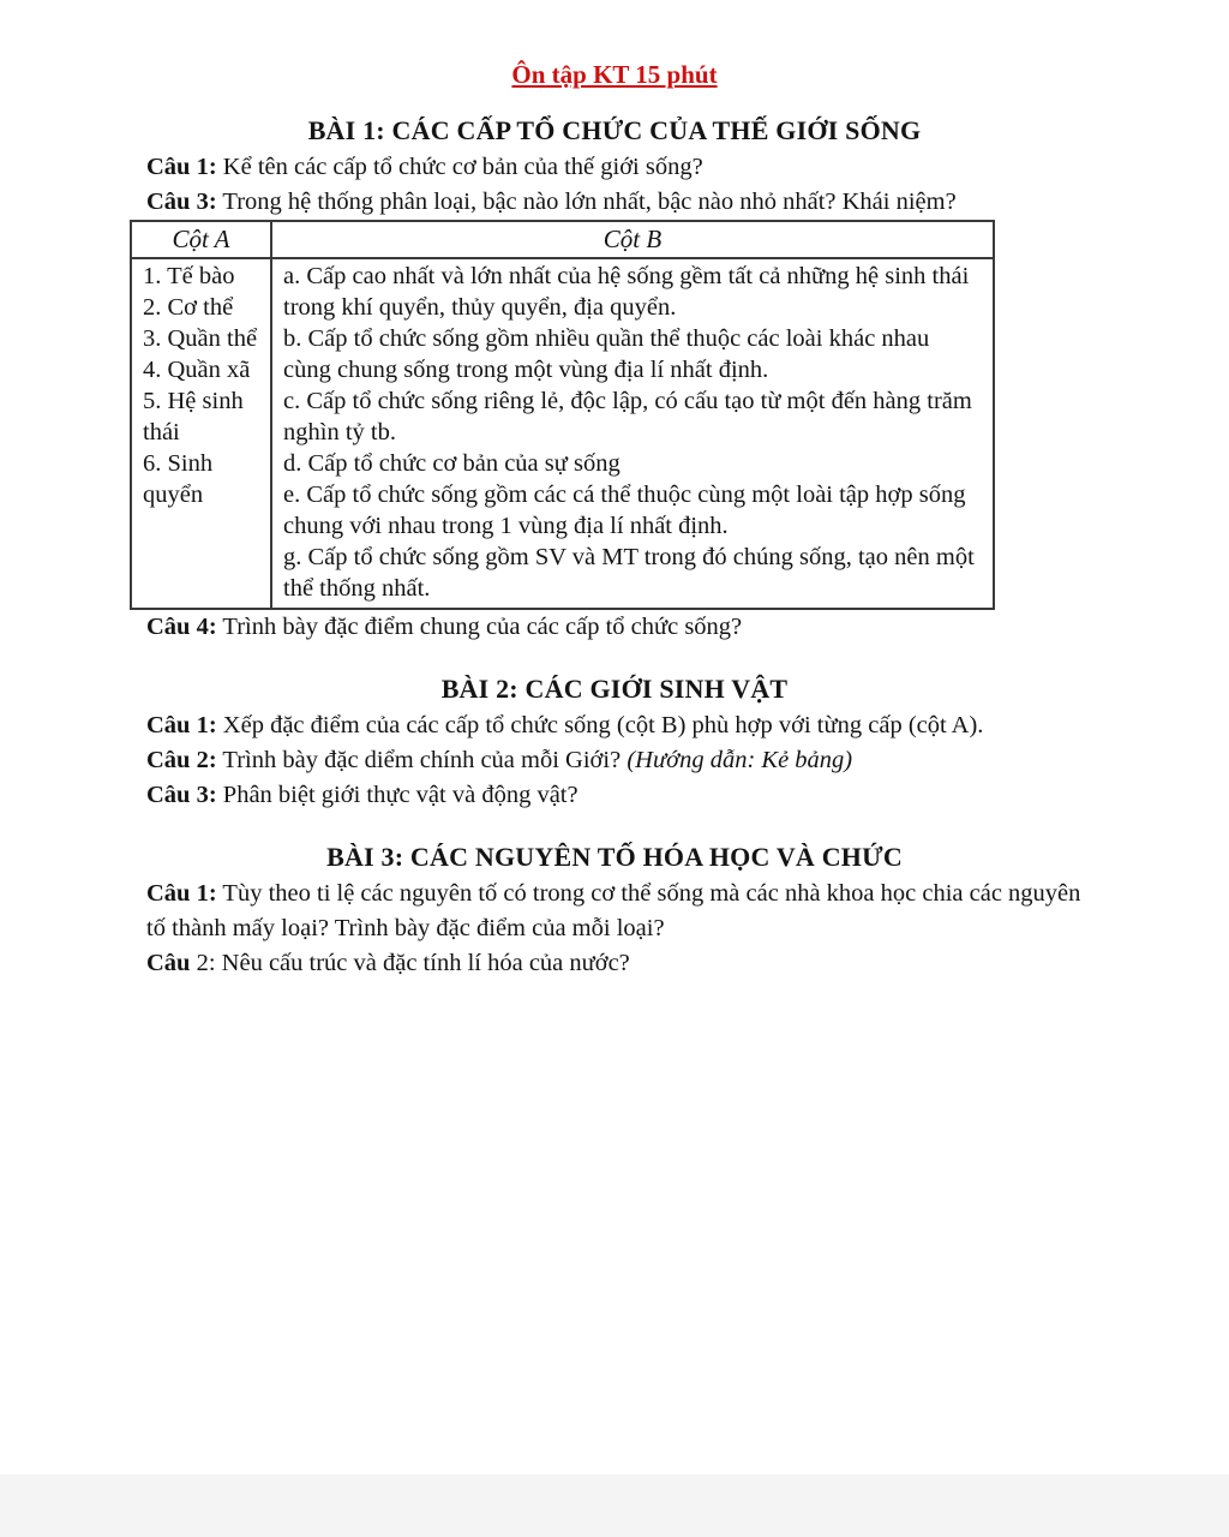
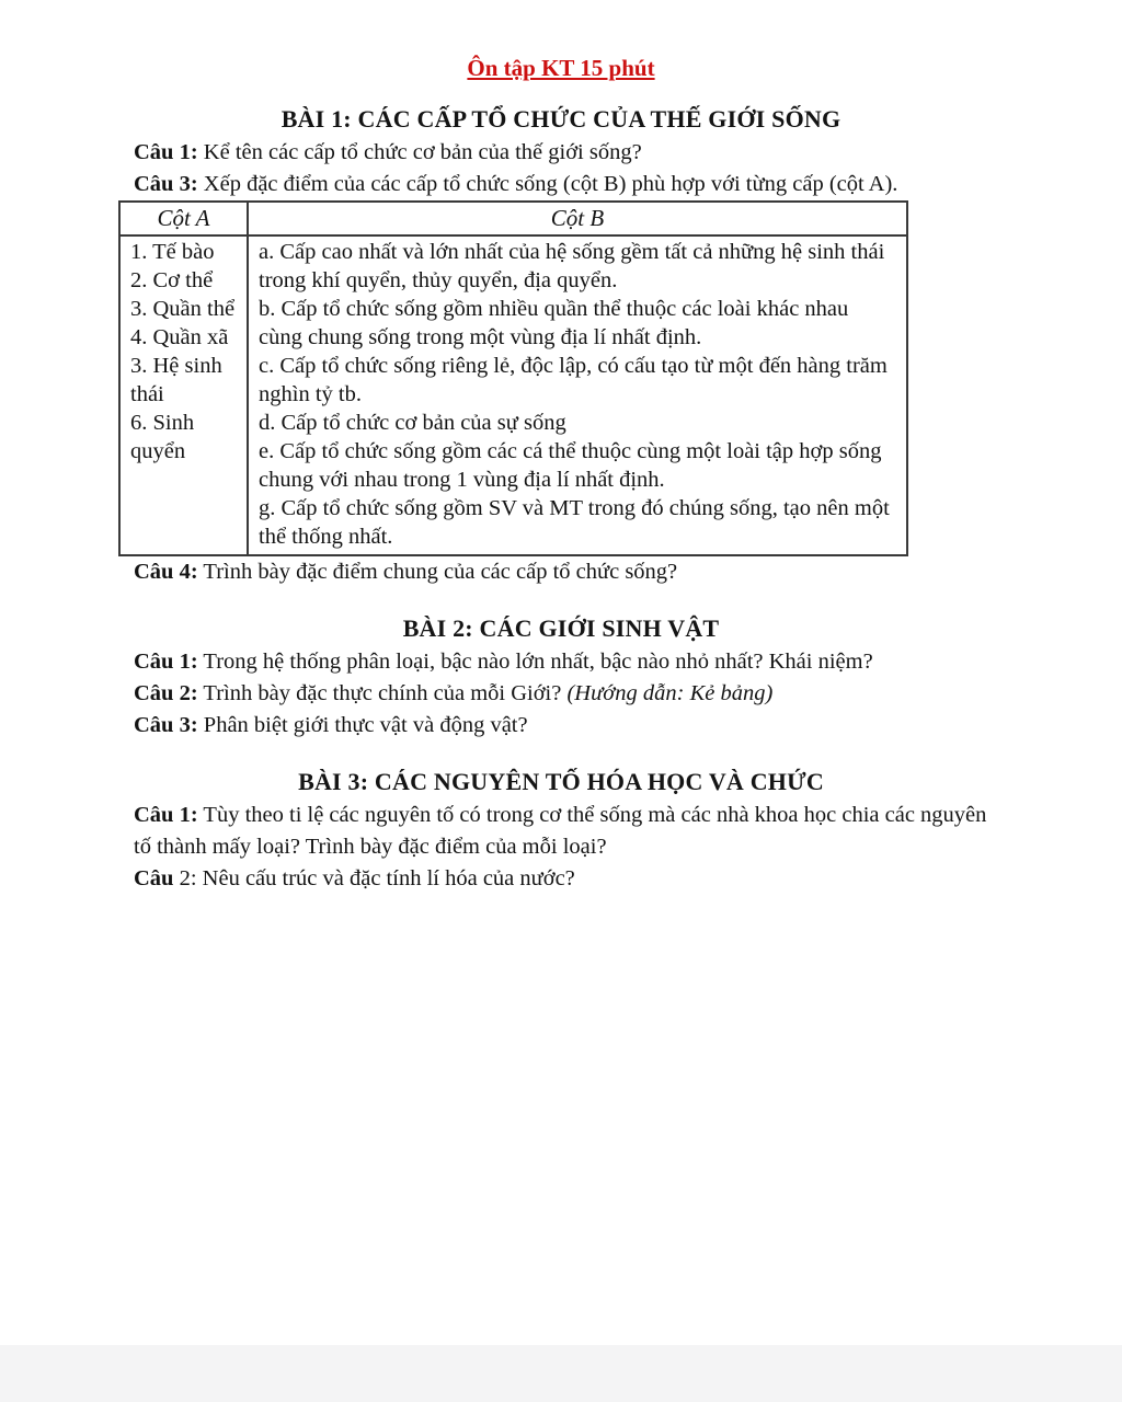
  Ôn tập KT 15 phút
  BÀI 1: CÁC CẤP TỔ CHỨC CỦA THẾ GIỚI SỐNG
  Câu 1: Kể tên các cấp tổ chức cơ bản của thế giới sống?
- Câu 3: Trong hệ thống phân loại, bậc nào lớn nhất, bậc nào nhỏ nhất? Khái niệm?
+ Câu 3: Xếp đặc điểm của các cấp tổ chức sống (cột B) phù hợp với từng cấp (cột A).
  Cột A	Cột B
- 1. Tế bào 2. Cơ thể 3. Quần thể 4. Quần xã 5. Hệ sinh thái 6. Sinh quyển	a. Cấp cao nhất và lớn nhất của hệ sống gềm tất cả những hệ sinh thái trong khí quyển, thủy quyển, địa quyển. b. Cấp tổ chức sống gồm nhiều quần thể thuộc các loài khác nhau cùng chung sống trong một vùng địa lí nhất định. c. Cấp tổ chức sống riêng lẻ, độc lập, có cấu tạo từ một đến hàng trăm nghìn tỷ tb. d. Cấp tổ chức cơ bản của sự sống e. Cấp tổ chức sống gồm các cá thể thuộc cùng một loài tập hợp sống chung với nhau trong 1 vùng địa lí nhất định. g. Cấp tổ chức sống gồm SV và MT trong đó chúng sống, tạo nên một thể thống nhất.
+ 1. Tế bào 2. Cơ thể 3. Quần thể 4. Quần xã 3. Hệ sinh thái 6. Sinh quyển	a. Cấp cao nhất và lớn nhất của hệ sống gềm tất cả những hệ sinh thái trong khí quyển, thủy quyển, địa quyển. b. Cấp tổ chức sống gồm nhiều quần thể thuộc các loài khác nhau cùng chung sống trong một vùng địa lí nhất định. c. Cấp tổ chức sống riêng lẻ, độc lập, có cấu tạo từ một đến hàng trăm nghìn tỷ tb. d. Cấp tổ chức cơ bản của sự sống e. Cấp tổ chức sống gồm các cá thể thuộc cùng một loài tập hợp sống chung với nhau trong 1 vùng địa lí nhất định. g. Cấp tổ chức sống gồm SV và MT trong đó chúng sống, tạo nên một thể thống nhất.
  Câu 4: Trình bày đặc điểm chung của các cấp tổ chức sống?
  BÀI 2: CÁC GIỚI SINH VẬT
- Câu 1: Xếp đặc điểm của các cấp tổ chức sống (cột B) phù hợp với từng cấp (cột A).
+ Câu 1: Trong hệ thống phân loại, bậc nào lớn nhất, bậc nào nhỏ nhất? Khái niệm?
- Câu 2: Trình bày đặc diểm chính của mỗi Giới? (Hướng dẫn: Kẻ bảng)
+ Câu 2: Trình bày đặc thực chính của mỗi Giới? (Hướng dẫn: Kẻ bảng)
  Câu 3: Phân biệt giới thực vật và động vật?
  BÀI 3: CÁC NGUYÊN TỐ HÓA HỌC VÀ CHỨC
  Câu 1: Tùy theo ti lệ các nguyên tố có trong cơ thể sống mà các nhà khoa học chia các nguyên tố thành mấy loại? Trình bày đặc điểm của mỗi loại?
  Câu 2: Nêu cấu trúc và đặc tính lí hóa của nước?
